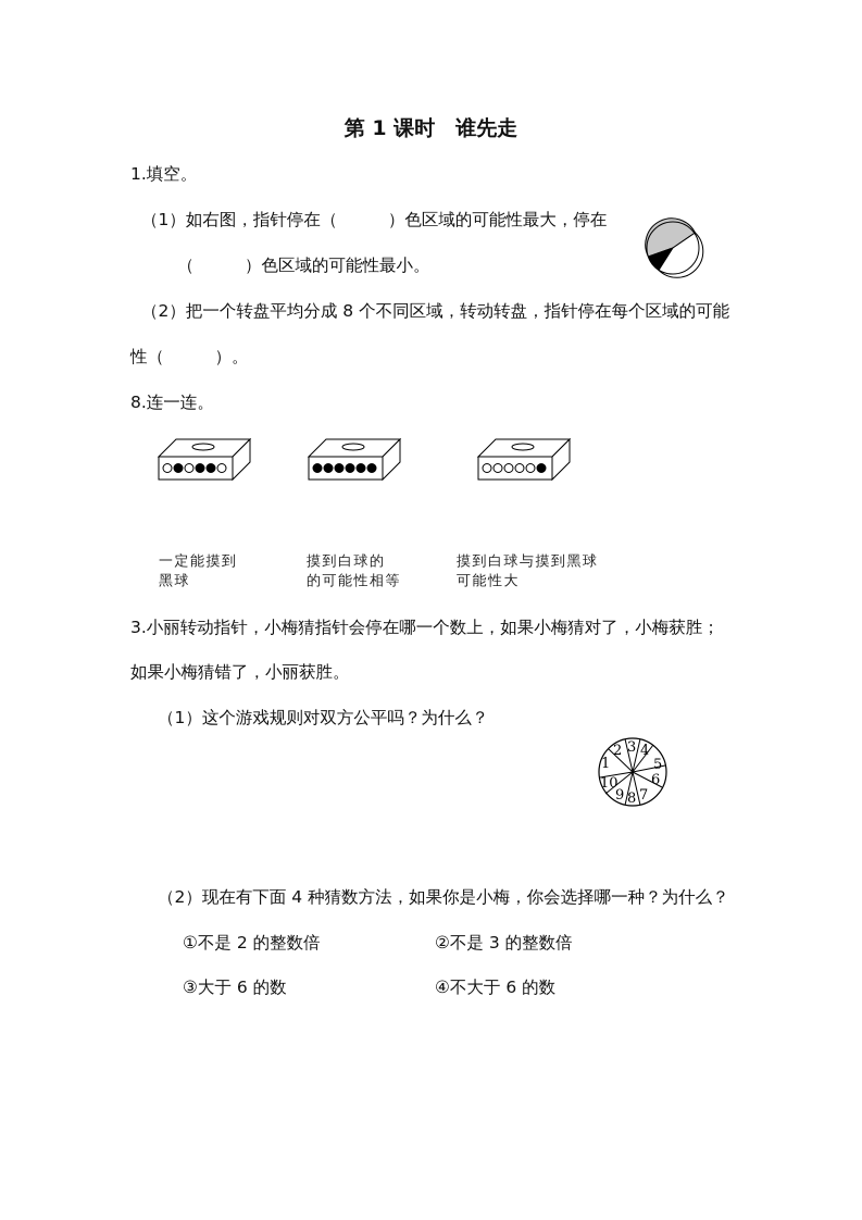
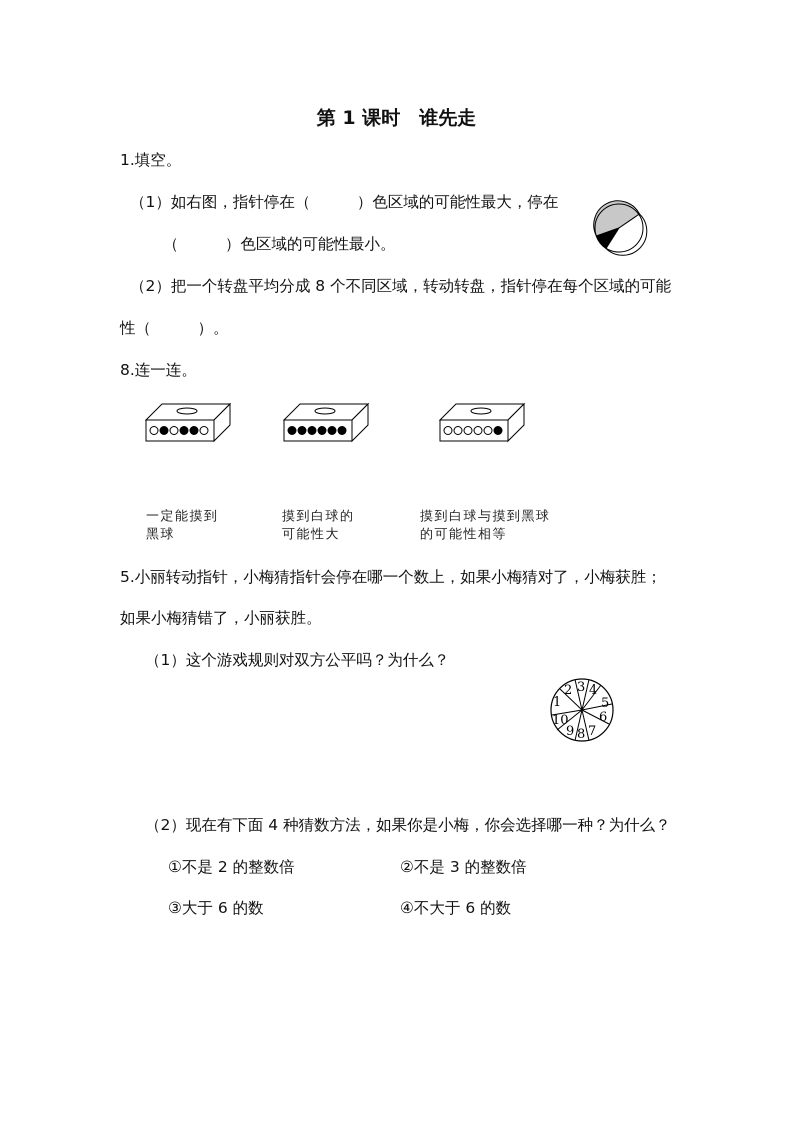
  第 1 课时 谁先走
  1.填空。
  （1）如右图，指针停在（ ）色区域的可能性最大，停在
  （ ）色区域的可能性最小。
  （2）把一个转盘平均分成 8 个不同区域，转动转盘，指针停在每个区域的可能
  性（ ）。
  8.连一连。
  一定能摸到
  黑球
  摸到白球的
- 的可能性相等
+ 可能性大
  摸到白球与摸到黑球
- 可能性大
+ 的可能性相等
- 3.小丽转动指针，小梅猜指针会停在哪一个数上，如果小梅猜对了，小梅获胜；
+ 5.小丽转动指针，小梅猜指针会停在哪一个数上，如果小梅猜对了，小梅获胜；
  如果小梅猜错了，小丽获胜。
  （1）这个游戏规则对双方公平吗？为什么？
  1
  2
  3
  4
  5
  6
  7
  8
  9
  10
  （2）现在有下面 4 种猜数方法，如果你是小梅，你会选择哪一种？为什么？
  ①不是 2 的整数倍
  ②不是 3 的整数倍
  ③大于 6 的数
  ④不大于 6 的数
